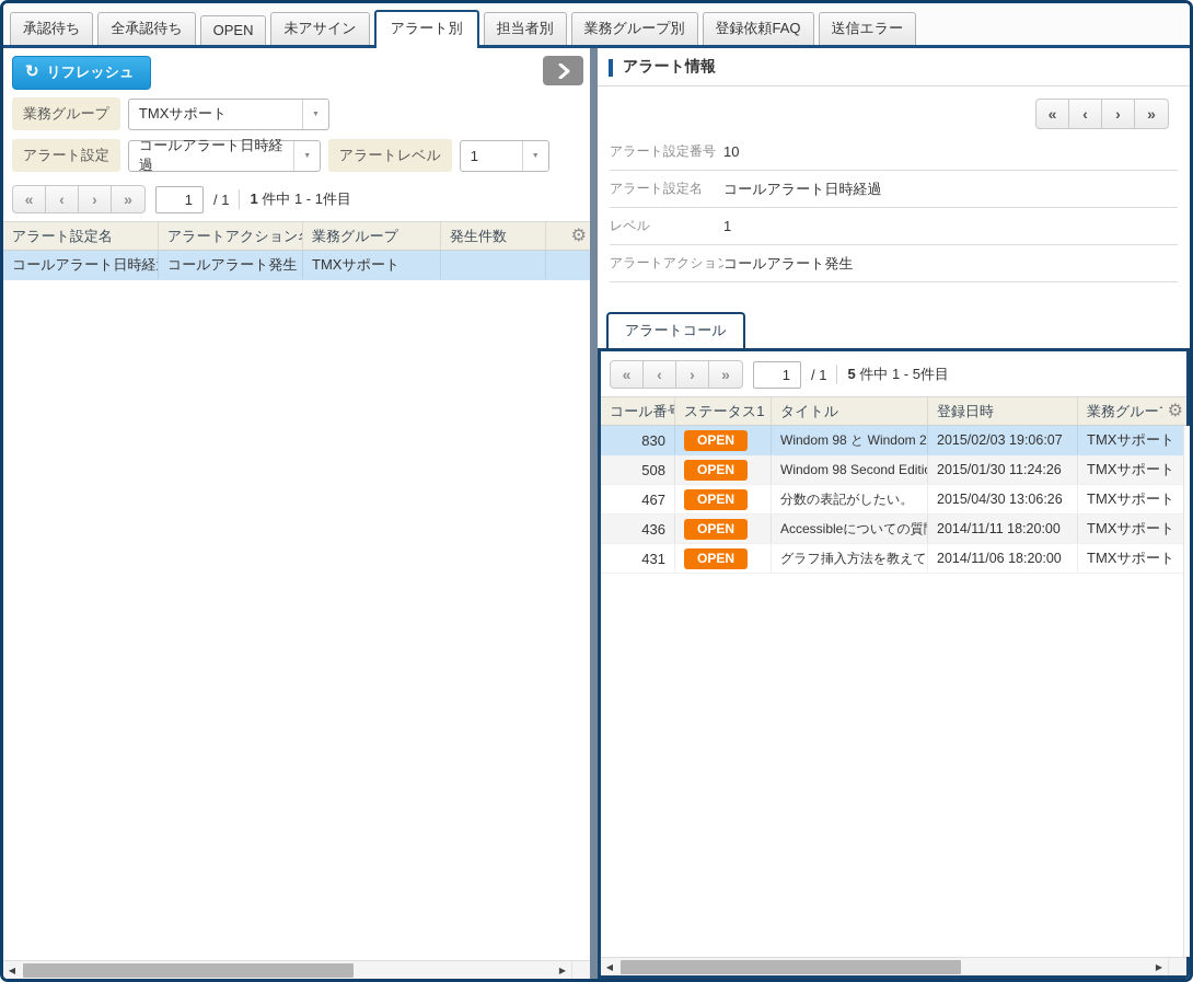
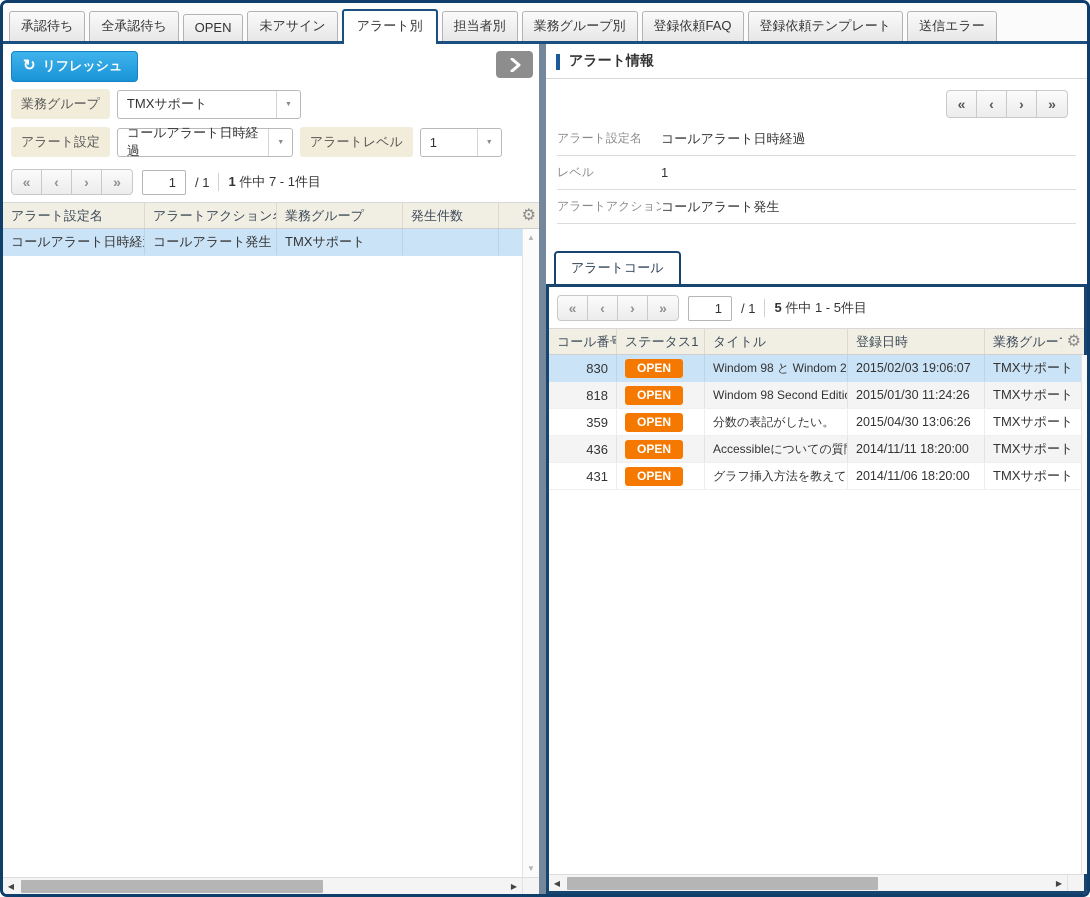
  承認待ち
  全承認待ち
  OPEN
  未アサイン
  アラート別
  担当者別
  業務グループ別
  登録依頼FAQ
+ 登録依頼テンプレート
  送信エラー
  ↻
  リフレッシュ
  業務グループ
  TMXサポート
  アラート設定
  コールアラート日時経過
  アラートレベル
  1
  «
  ‹
  ›
  »
  1
  / 1
- 1 件中 1 - 1件目
+ 1 件中 7 - 1件目
  アラート設定名
  アラートアクション
  業務グループ
  発生件数
  ⚙
  コールアラート日時経
  コールアラート発生
  TMXサポート
+ ▲
+ ▼
  ◀
  ▶
  アラート情報
  «
  ‹
  ›
  »
- アラート設定番号
- 10
  アラート設定名
  コールアラート日時経過
  レベル
  1
  アラートアクショ
  コールアラート発生
  アラートコール
  «
  ‹
  ›
  »
  1
  / 1
  5 件中 1 - 5件目
  コール番号
  ステータス1
  タイトル
  登録日時
  業務グルー
  ⚙
  830
  OPEN
  Windom 98 と Windom 2
  2015/02/03 19:06:07
  TMXサポート
- 508
+ 818
  OPEN
  Windom 98 Second Editio
  2015/01/30 11:24:26
  TMXサポート
- 467
+ 359
  OPEN
  分数の表記がしたい。
  2015/04/30 13:06:26
  TMXサポート
  436
  OPEN
  Accessibleについての質
  2014/11/11 18:20:00
  TMXサポート
  431
  OPEN
  グラフ挿入方法を教えて
  2014/11/06 18:20:00
  TMXサポート
  ◀
  ▶
